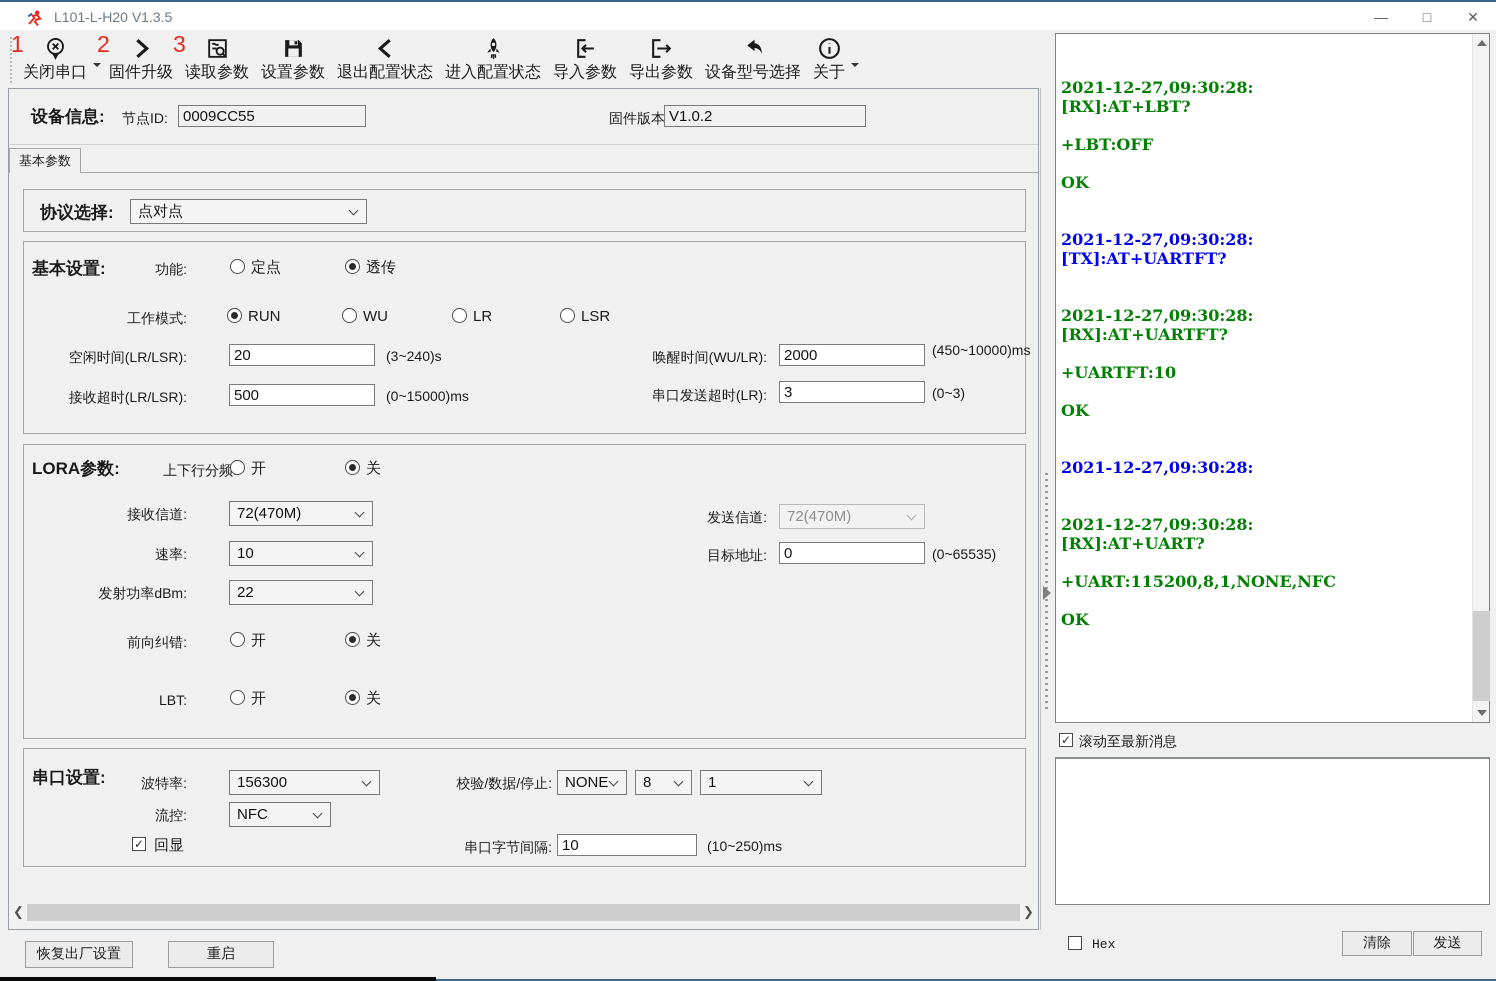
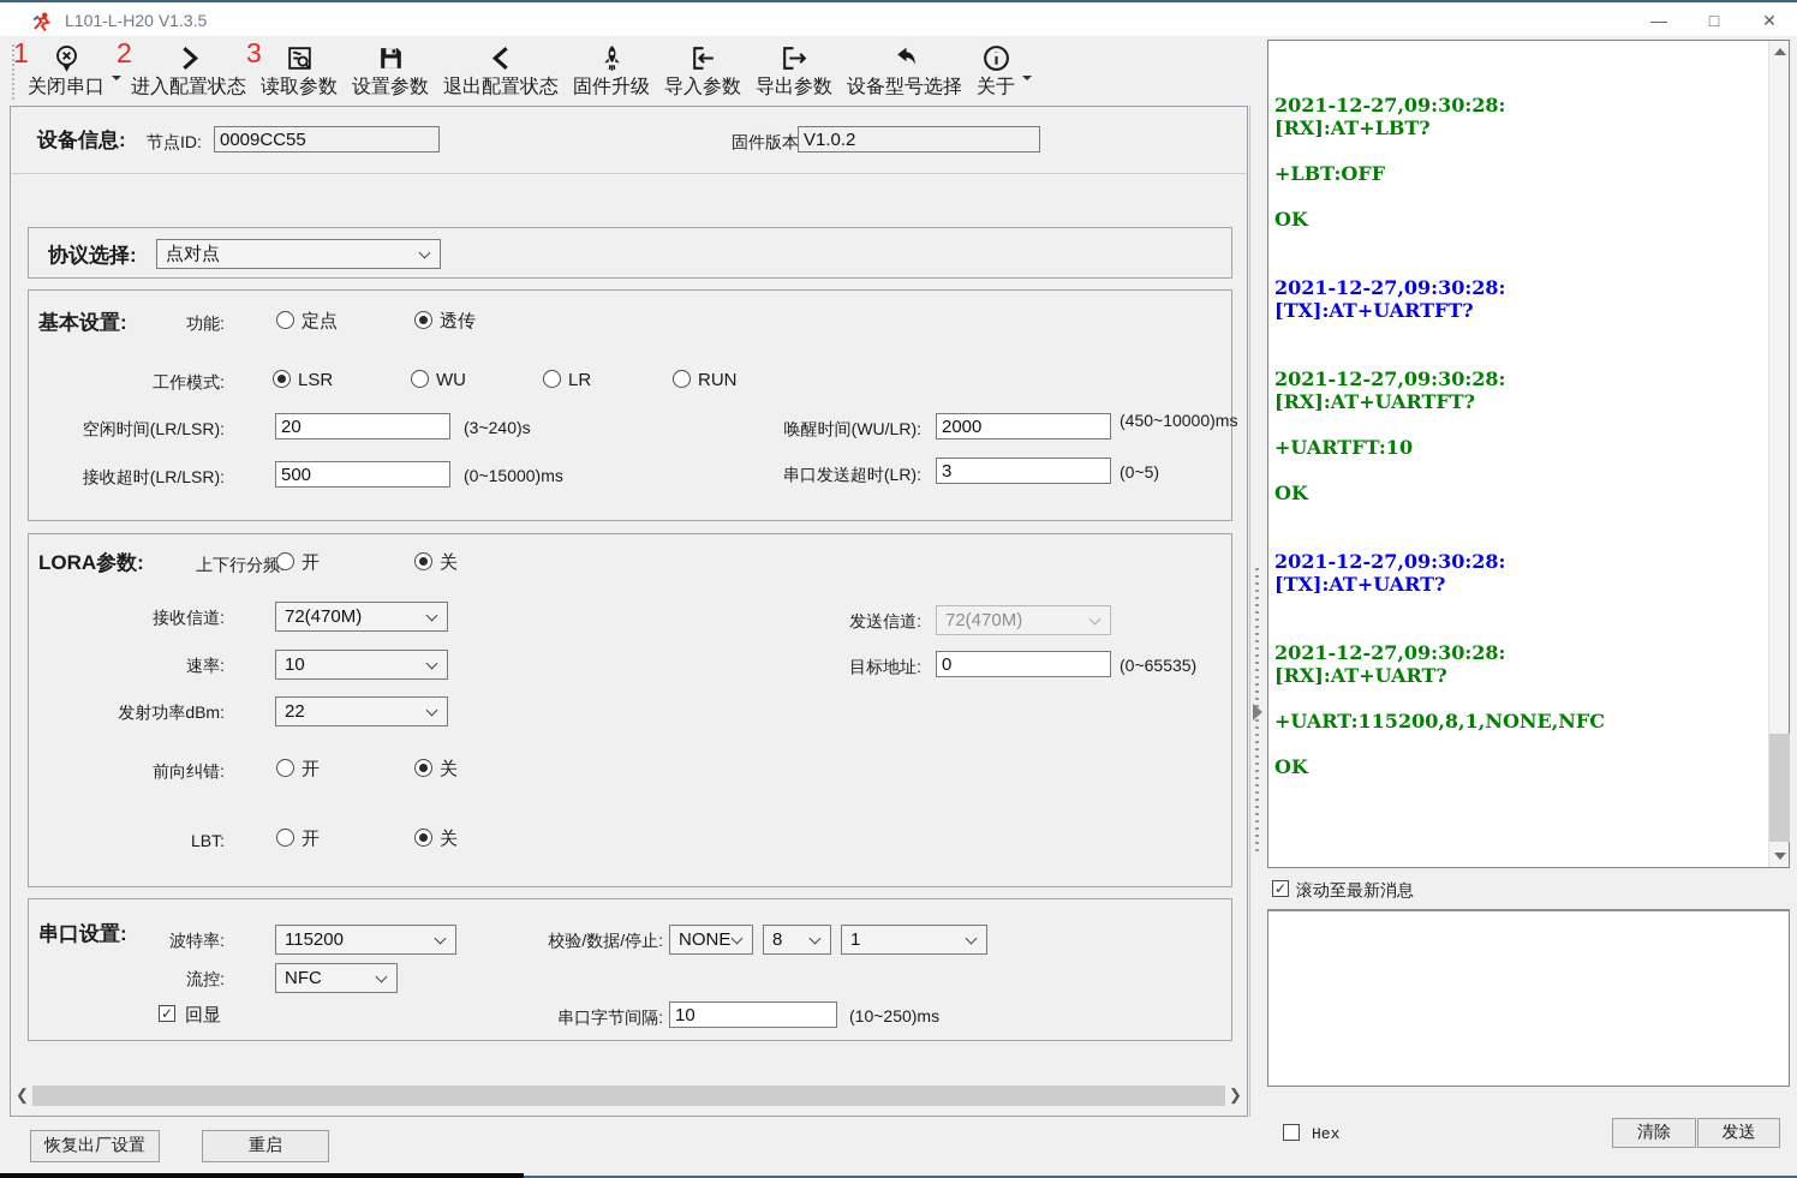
  L101-L-H20 V1.3.5
  —
  □
  ✕
  1
  关闭串口
  2
- 固件升级
+ 进入配置状态
  3
  读取参数
  设置参数
  退出配置状态
- 进入配置状态
+ 固件升级
  导入参数
  导出参数
  设备型号选择
  关于
  设备信息:
  节点ID:
  0009CC55
  固件版本
  V1.0.2
- 基本参数
  协议选择:
  点对点
  基本设置:
  功能:
  定点
  透传
  工作模式:
- RUN
+ LSR
  WU
  LR
- LSR
+ RUN
  空闲时间(LR/LSR):
  20
  (3~240)s
  唤醒时间(WU/LR):
  2000
  (450~10000)ms
  接收超时(LR/LSR):
  500
  (0~15000)ms
  串口发送超时(LR):
  3
- (0~3)
+ (0~5)
  LORA参数:
  上下行分频
  开
  关
  接收信道:
  72(470M)
  发送信道:
  72(470M)
  速率:
  10
  目标地址:
  0
  (0~65535)
  发射功率dBm:
  22
  前向纠错:
  开
  关
  LBT:
  开
  关
  串口设置:
  波特率:
- 156300
+ 115200
  校验/数据/停止:
  NONE
  8
  1
  流控:
  NFC
  ✓
  回显
  串口字节间隔:
  10
  (10~250)ms
  ❮
  ❯
  恢复出厂设置
  重启
  2021-12-27,09:30:28:
  [RX]:AT+LBT?
  +LBT:OFF
  OK
  2021-12-27,09:30:28:
  [TX]:AT+UARTFT?
  2021-12-27,09:30:28:
  [RX]:AT+UARTFT?
  +UARTFT:10
  OK
  2021-12-27,09:30:28:
+ [TX]:AT+UART?
  2021-12-27,09:30:28:
  [RX]:AT+UART?
  +UART:115200,8,1,NONE,NFC
  OK
  ✓
  滚动至最新消息
  Hex
  清除
  发送
